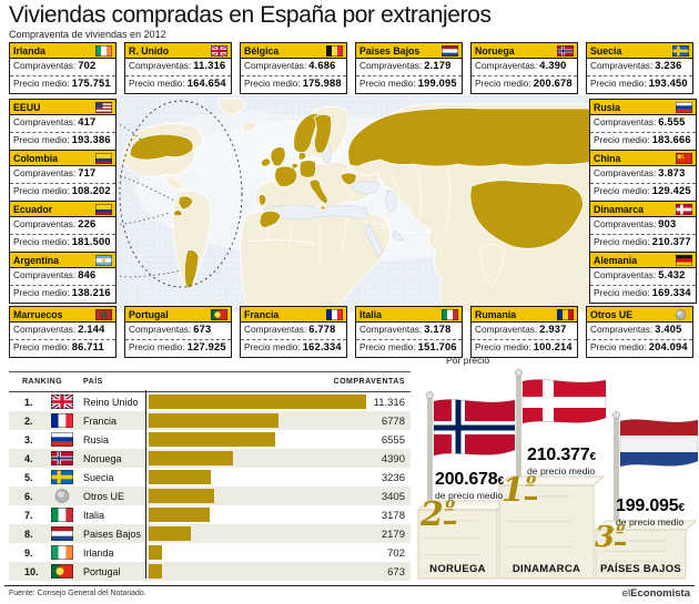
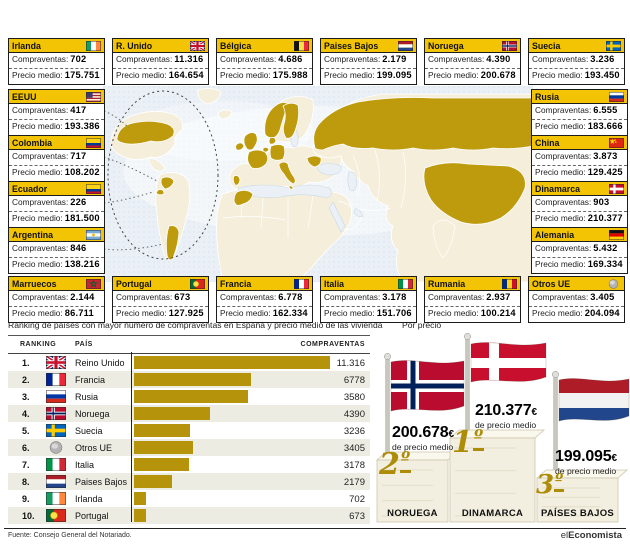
- Viviendas compradas en España por extranjeros
- Compraventa de viviendas en 2012
  Irlanda
  Compraventas:
  702
  Precio medio:
  175.751
  R. Unido
  Compraventas:
  11.316
  Precio medio:
  164.654
  Bélgica
  Compraventas:
  4.686
  Precio medio:
  175.988
  Paises Bajos
  Compraventas:
  2.179
  Precio medio:
  199.095
  Noruega
  Compraventas:
  4.390
  Precio medio:
  200.678
  Suecia
  Compraventas:
  3.236
  Precio medio:
  193.450
  EEUU
  Compraventas:
  417
  Precio medio:
  193.386
  Colombia
  Compraventas:
  717
  Precio medio:
  108.202
  Ecuador
  Compraventas:
  226
  Precio medio:
  181.500
  Argentina
  Compraventas:
  846
  Precio medio:
  138.216
  Rusia
  Compraventas:
  6.555
  Precio medio:
  183.666
  China
  Compraventas:
  3.873
  Precio medio:
  129.425
  Dinamarca
  Compraventas:
  903
  Precio medio:
  210.377
  Alemania
  Compraventas:
  5.432
  Precio medio:
  169.334
  Marruecos
  Compraventas:
  2.144
  Precio medio:
  86.711
  Portugal
  Compraventas:
  673
  Precio medio:
  127.925
  Francia
  Compraventas:
  6.778
  Precio medio:
  162.334
  Italia
  Compraventas:
  3.178
  Precio medio:
  151.706
  Rumania
  Compraventas:
  2.937
  Precio medio:
  100.214
  Otros UE
  Compraventas:
  3.405
  Precio medio:
  204.094
+ Ranking de países con mayor número de compraventas en España y precio medio de las vivienda
  Por precio
  1.
  Reino Unido
  11.316
  2.
  Francia
  6778
  3.
  Rusia
- 6555
+ 3580
  4.
  Noruega
  4390
  5.
  Suecia
  3236
  6.
  Otros UE
  3405
  7.
  Italia
  3178
  8.
  Paises Bajos
  2179
  9.
  Irlanda
  702
  10.
  Portugal
  673
  200.678€
  de precio medio
  2º
  NORUEGA
  210.377€
  de precio medio
  1º
  DINAMARCA
  199.095€
  de precio medio
  3º
  PAÍSES BAJOS
  elEconomista
